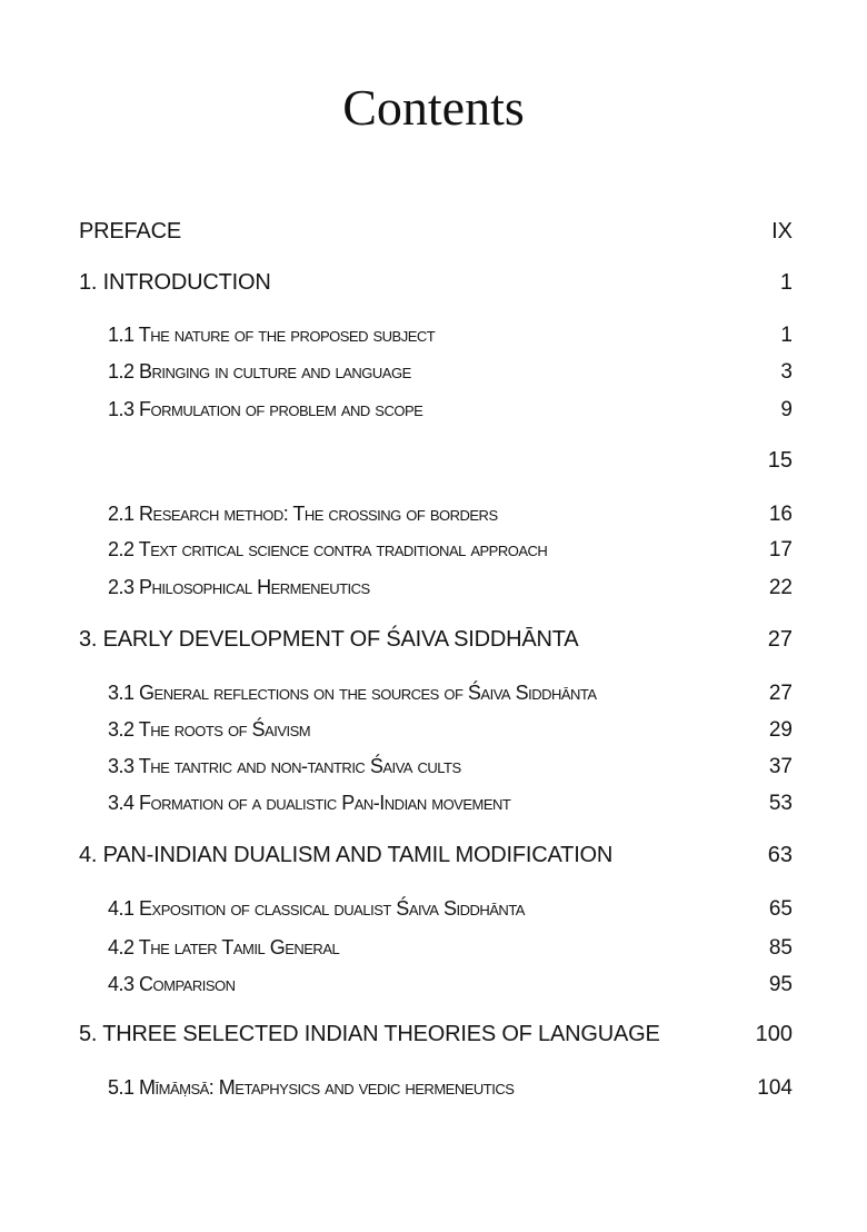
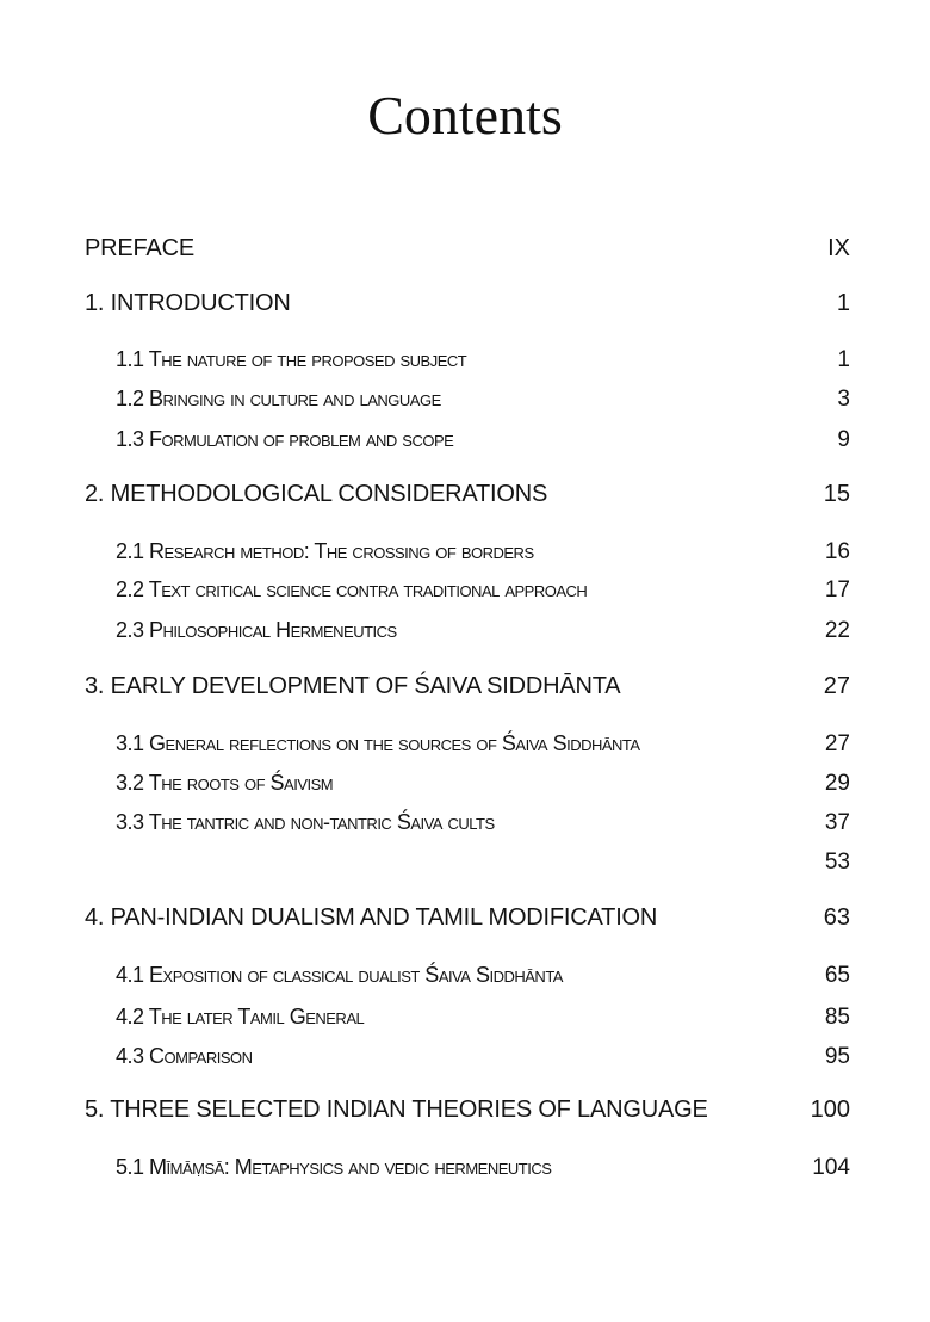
  Contents
  PREFACE
  IX
  1. INTRODUCTION
  1
  1.1 The nature of the proposed subject
  1
  1.2 Bringing in culture and language
  3
  1.3 Formulation of problem and scope
  9
+ 2. METHODOLOGICAL CONSIDERATIONS
  15
  2.1 Research method: The crossing of borders
  16
  2.2 Text critical science contra traditional approach
  17
  2.3 Philosophical Hermeneutics
  22
  3. EARLY DEVELOPMENT OF ŚAIVA SIDDHĀNTA
  27
  3.1 General reflections on the sources of Śaiva Siddhānta
  27
  3.2 The roots of Śaivism
  29
  3.3 The tantric and non-tantric Śaiva cults
  37
- 3.4 Formation of a dualistic Pan-Indian movement
  53
  4. PAN-INDIAN DUALISM AND TAMIL MODIFICATION
  63
  4.1 Exposition of classical dualist Śaiva Siddhānta
  65
  4.2 The later Tamil General
  85
  4.3 Comparison
  95
  5. THREE SELECTED INDIAN THEORIES OF LANGUAGE
  100
  5.1 Mīmāṃsā: Metaphysics and vedic hermeneutics
  104
